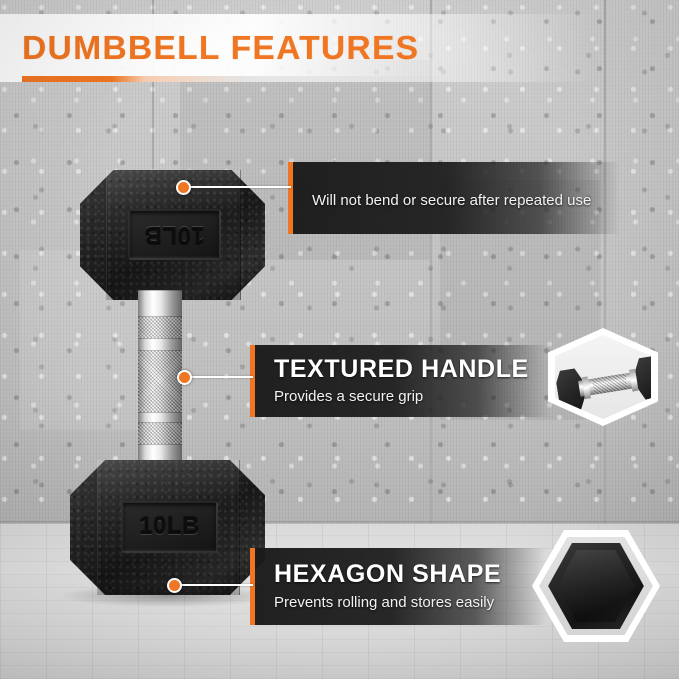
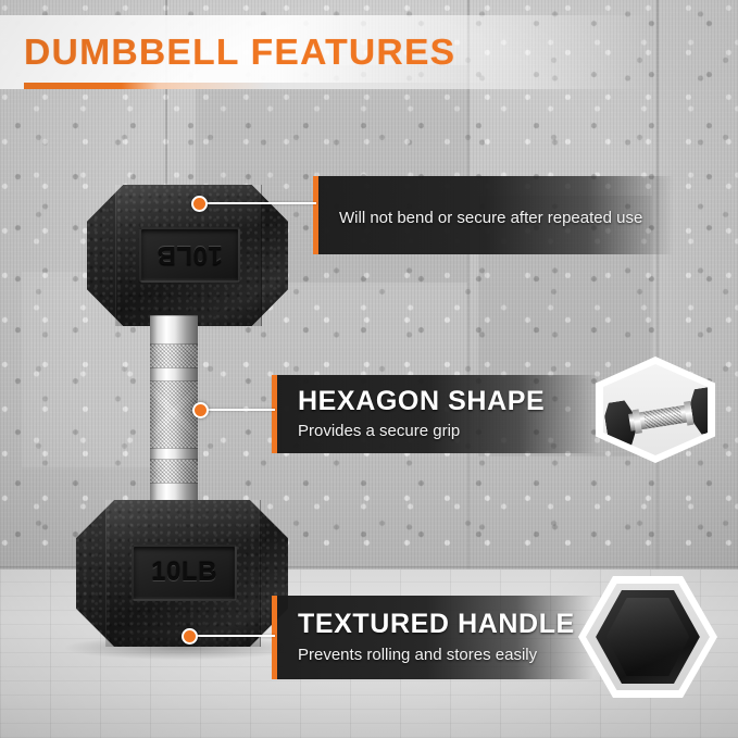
  Will not bend or secure after repeated use
- TEXTURED HANDLE
+ HEXAGON SHAPE
  Provides a secure grip
- HEXAGON SHAPE
+ TEXTURED HANDLE
  Prevents rolling and stores easily
